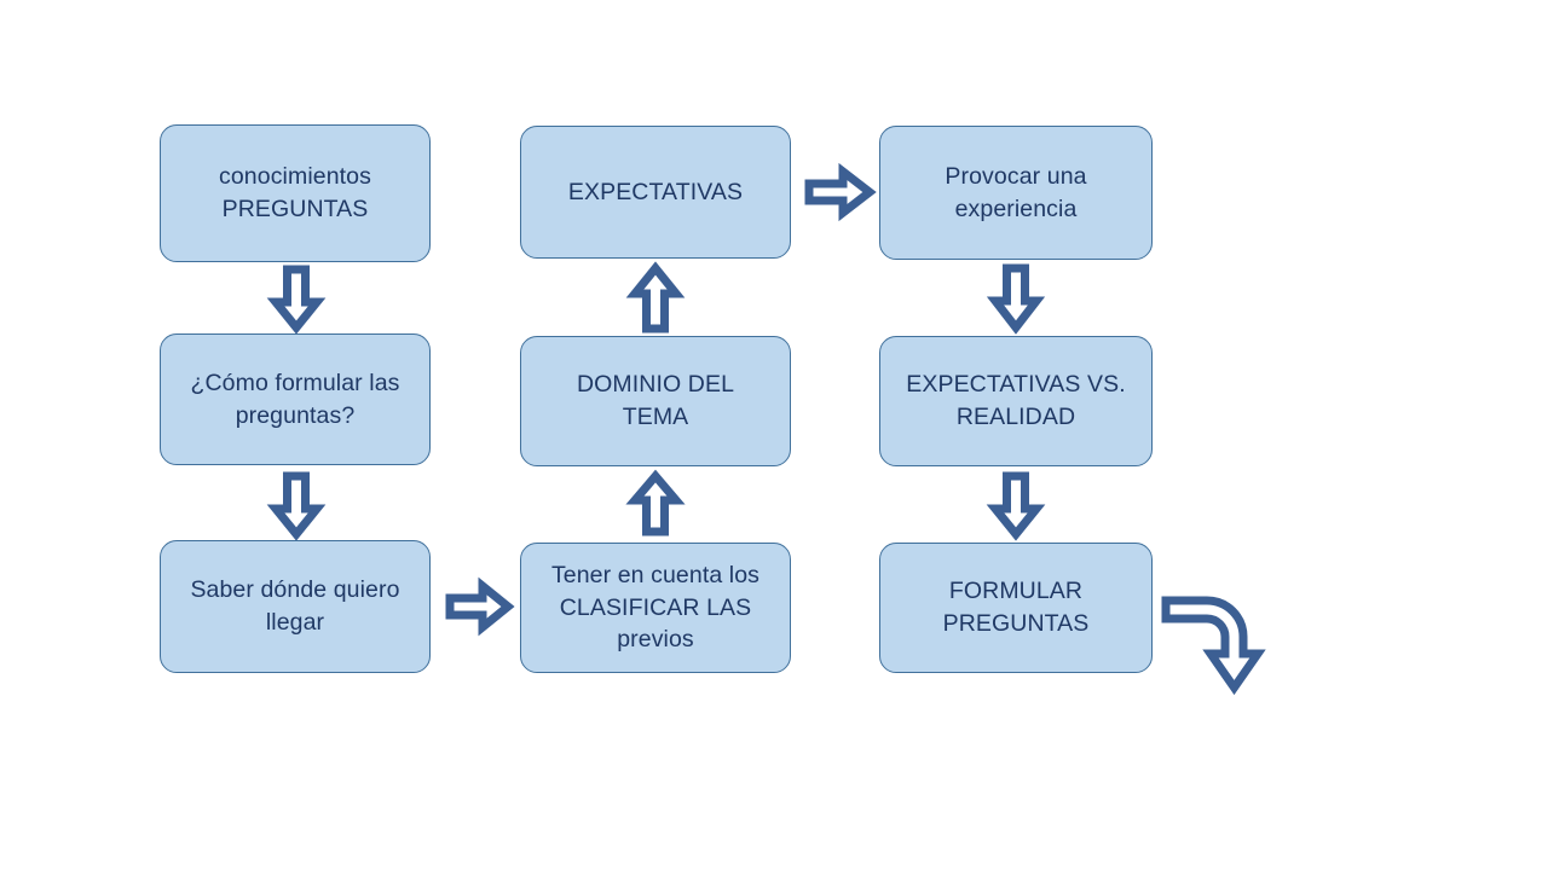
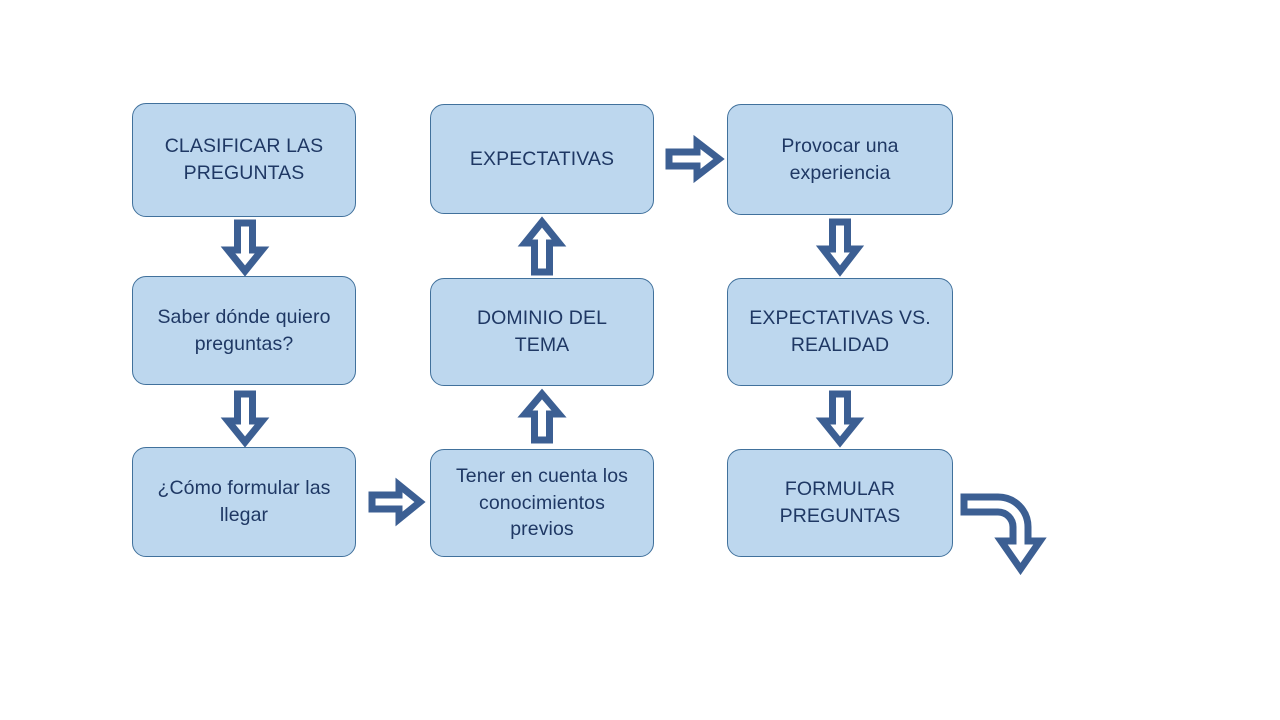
- conocimientos
+ CLASIFICAR LAS
  PREGUNTAS
- ¿Cómo formular las
+ Saber dónde quiero
  preguntas?
- Saber dónde quiero
+ ¿Cómo formular las
  llegar
  EXPECTATIVAS
  DOMINIO DEL
  TEMA
  Tener en cuenta los
- CLASIFICAR LAS
+ conocimientos
  previos
  Provocar una
  experiencia
  EXPECTATIVAS VS.
  REALIDAD
  FORMULAR
  PREGUNTAS
